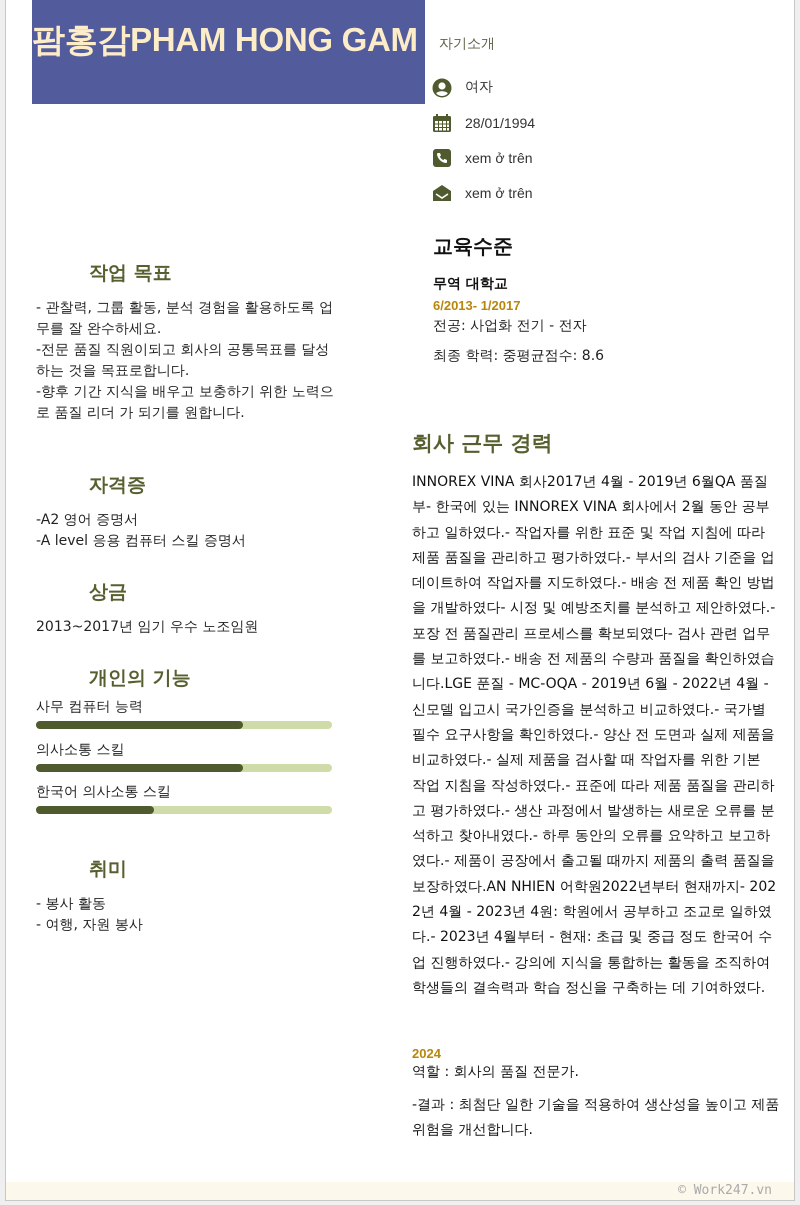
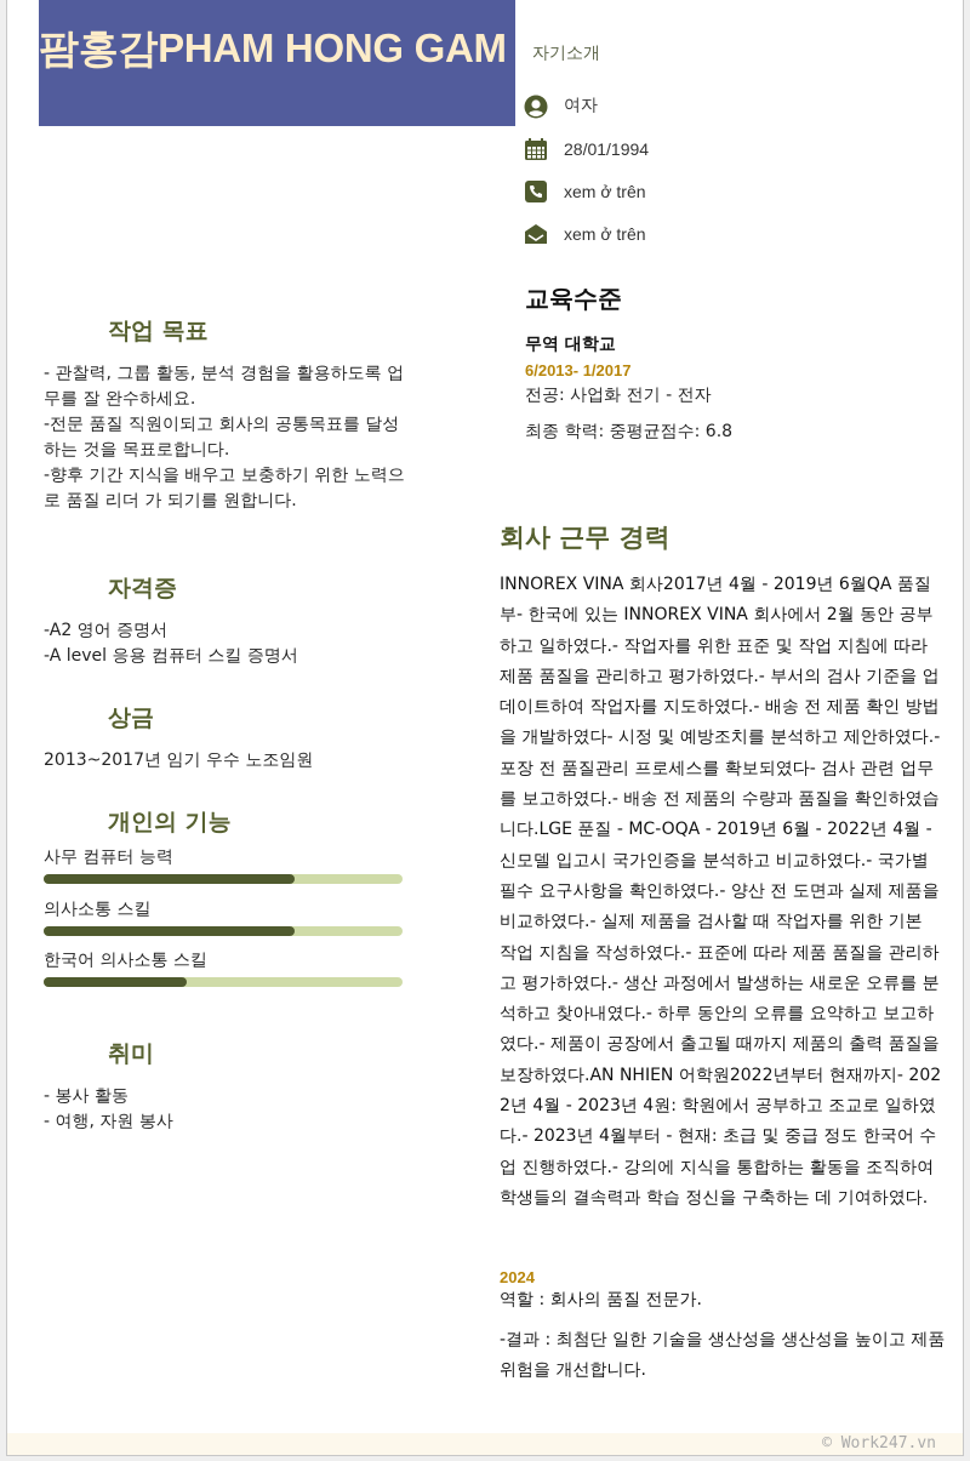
  팜홍감PHAM HONG GAM
  자기소개
  여자
  28/01/1994
  xem ở trên
  xem ở trên
  작업 목표
  - 관찰력, 그룹 활동, 분석 경험을 활용하도록 업무를 잘 완수하세요.
  -전문 품질 직원이되고 회사의 공통목표를 달성하는 것을 목표로합니다.
  -향후 기간 지식을 배우고 보충하기 위한 노력으로 품질 리더 가 되기를 원합니다.
  자격증
  -A2 영어 증명서
  -A level 응용 컴퓨터 스킬 증명서
  상금
  2013~2017년 임기 우수 노조임원
  개인의 기능
  사무 컴퓨터 능력
  의사소통 스킬
  한국어 의사소통 스킬
  취미
  - 봉사 활동
  - 여행, 자원 봉사
  교육수준
  무역 대학교
  6/2013- 1/2017
  전공: 사업화 전기 - 전자
- 최종 학력: 중평균점수: 8.6
+ 최종 학력: 중평균점수: 6.8
  회사 근무 경력
  INNOREX VINA 회사2017년 4월 - 2019년 6월QA 품질부- 한국에 있는 INNOREX VINA 회사에서 2월 동안 공부하고 일하였다.- 작업자를 위한 표준 및 작업 지침에 따라 제품 품질을 관리하고 평가하였다.- 부서의 검사 기준을 업데이트하여 작업자를 지도하였다.- 배송 전 제품 확인 방법을 개발하였다- 시정 및 예방조치를 분석하고 제안하였다.- 포장 전 품질관리 프로세스를 확보되였다- 검사 관련 업무를 보고하였다.- 배송 전 제품의 수량과 품질을 확인하였습니다.LGE 푼질 - MC-OQA - 2019년 6월 - 2022년 4월 - 신모델 입고시 국가인증을 분석하고 비교하였다.- 국가별 필수 요구사항을 확인하였다.- 양산 전 도면과 실제 제품을 비교하였다.- 실제 제품을 검사할 때 작업자를 위한 기본 작업 지침을 작성하였다.- 표준에 따라 제품 품질을 관리하고 평가하였다.- 생산 과정에서 발생하는 새로운 오류를 분석하고 찾아내였다.- 하루 동안의 오류를 요약하고 보고하였다.- 제품이 공장에서 출고될 때까지 제품의 출력 품질을 보장하였다.AN NHIEN 어학원2022년부터 현재까지- 2022년 4월 - 2023년 4원: 학원에서 공부하고 조교로 일하였다.- 2023년 4월부터 - 현재: 초급 및 중급 정도 한국어 수업 진행하였다.- 강의에 지식을 통합하는 활동을 조직하여 학생들의 결속력과 학습 정신을 구축하는 데 기여하였다.
  2024
  역할 : 회사의 품질 전문가.
- -결과 : 최첨단 일한 기술을 적용하여 생산성을 높이고 제품 위험을 개선합니다.
+ -결과 : 최첨단 일한 기술을 생산성을 생산성을 높이고 제품 위험을 개선합니다.
  © Work247.vn
